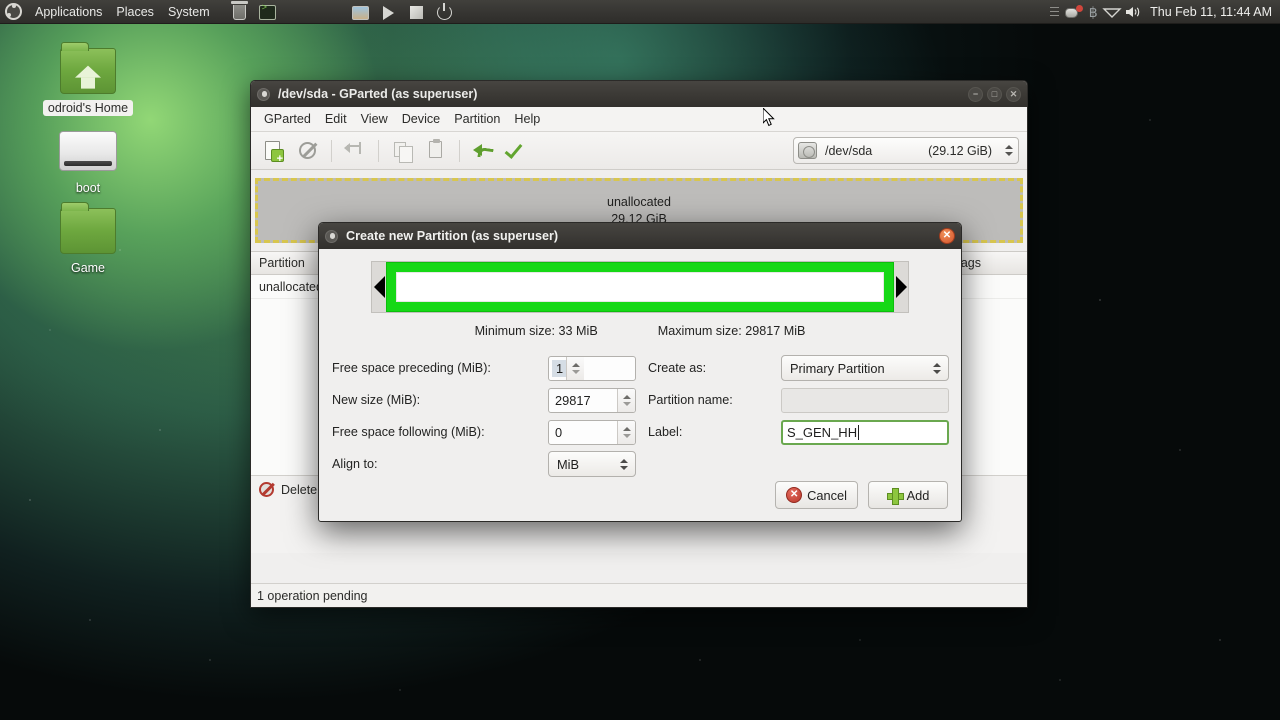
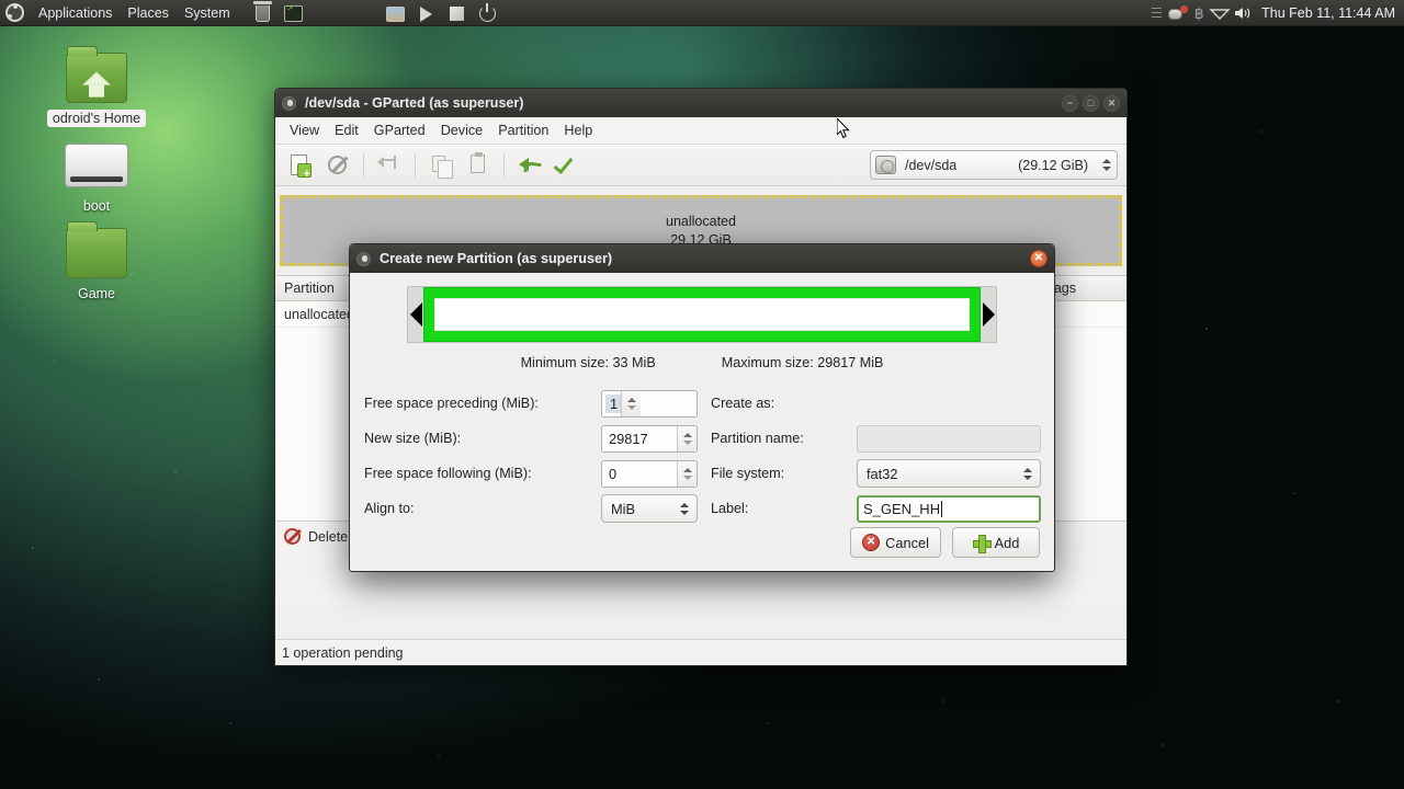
  Applications
  Places
  System
  ฿
  Thu Feb 11, 11:44 AM
  odroid's Home
  boot
  Game
  /dev/sda - GParted (as superuser)
  −
  □
  ✕
- GParted
+ View
  Edit
- View
+ GParted
  Device
  Partition
  Help
  /dev/sda
  (29.12 GiB)
  unallocated
  29.12 GiB
  Partition
  unallocate
  Delete
  1 operation pending
  Create new Partition (as superuser)
  ✕
  Minimum size: 33 MiB
  Maximum size: 29817 MiB
  Free space preceding (MiB):
  1
  New size (MiB):
  29817
  Free space following (MiB):
  0
  Align to:
  MiB
  Create as:
- Primary Partition
  Partition name:
+ File system:
+ fat32
  Label:
  S_GEN_HH
  ✕
  Cancel
  Add
